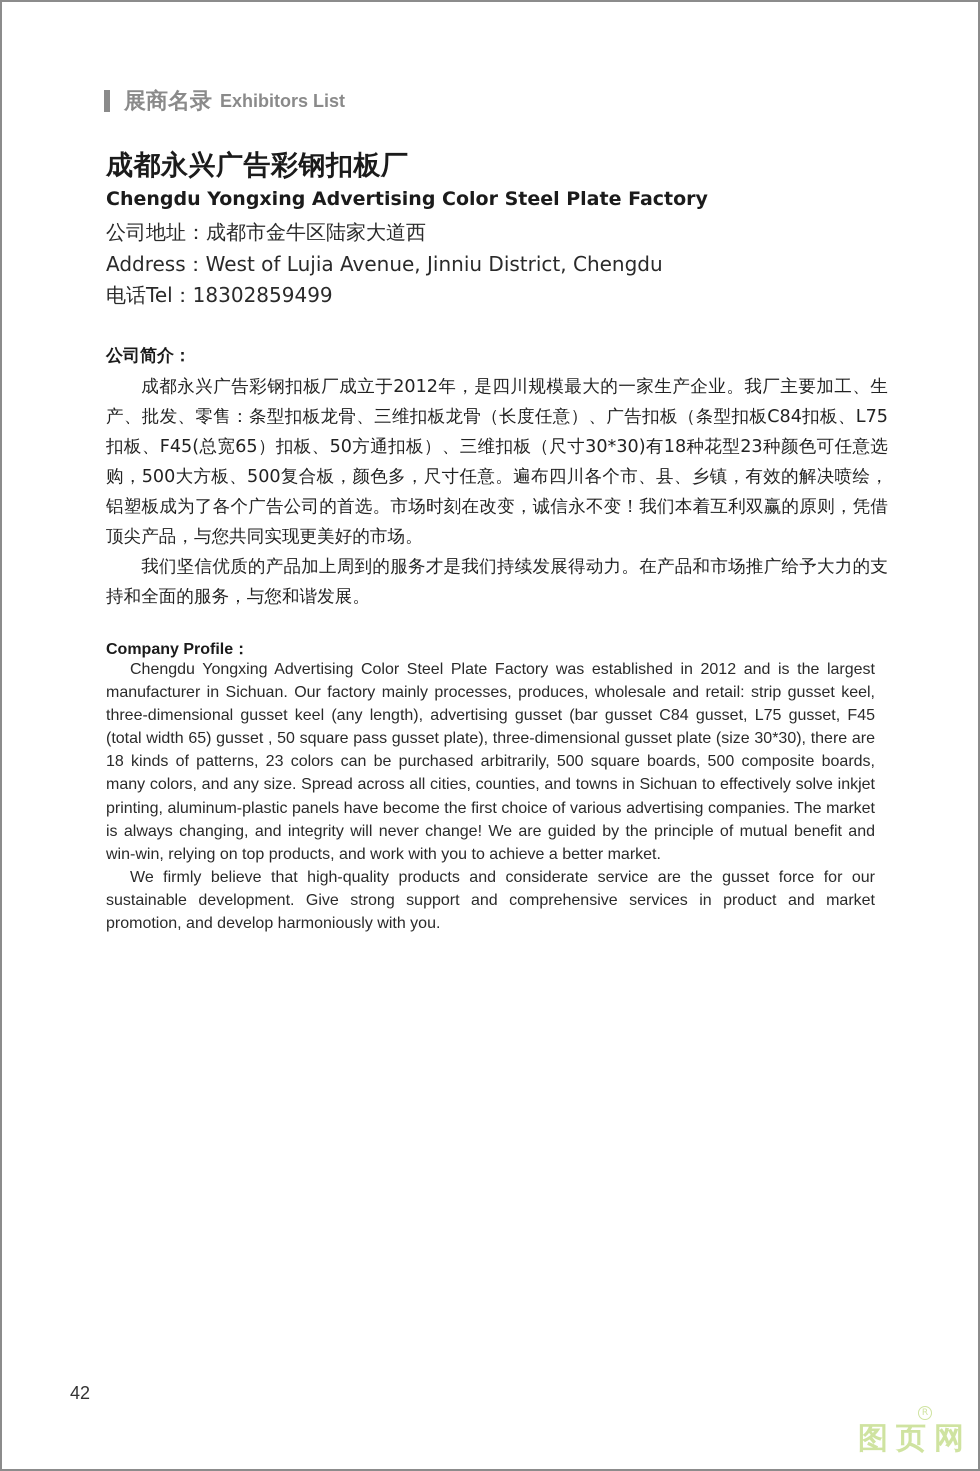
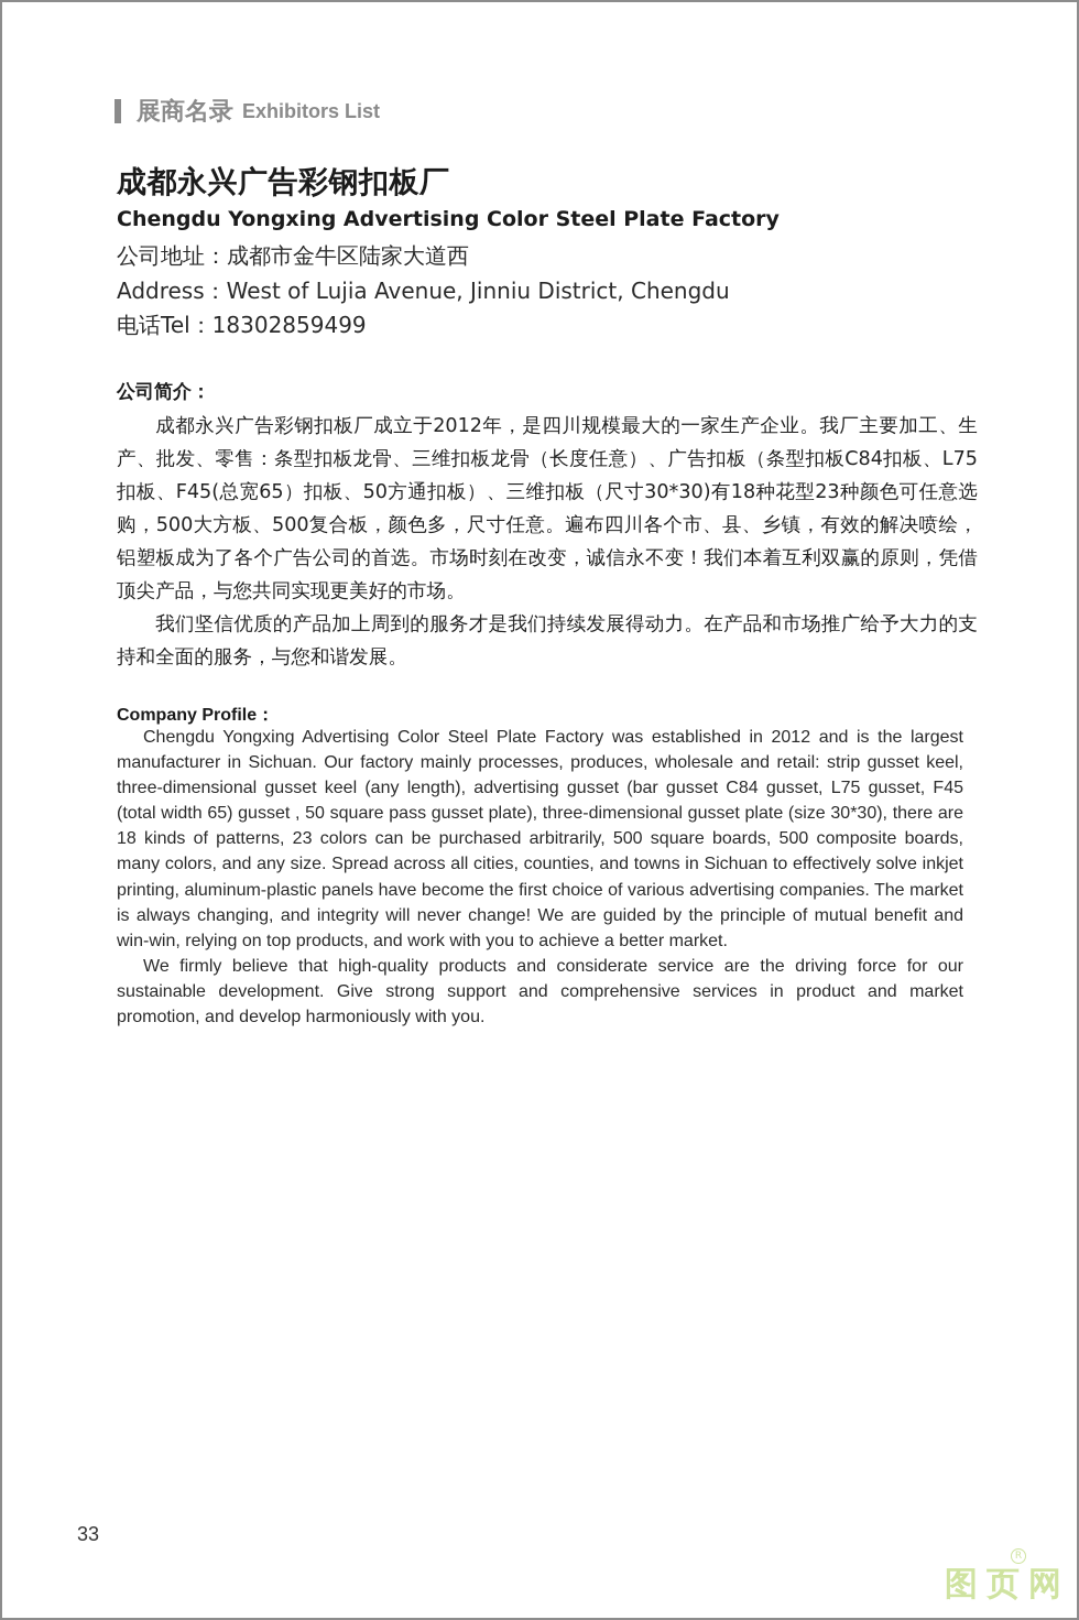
  展商名录
  Exhibitors List
  成都永兴广告彩钢扣板厂
  Chengdu Yongxing Advertising Color Steel Plate Factory
  公司地址：成都市金牛区陆家大道西
  Address：West of Lujia Avenue, Jinniu District, Chengdu
  电话Tel：18302859499
  公司简介：
  成都永兴广告彩钢扣板厂成立于2012年，是四川规模最大的一家生产企业。我厂主要加工、生产、批发、零售：条型扣板龙骨、三维扣板龙骨（长度任意）、广告扣板（条型扣板C84扣板、L75扣板、F45(总宽65）扣板、50方通扣板）、三维扣板（尺寸30*30)有18种花型23种颜色可任意选购，500大方板、500复合板，颜色多，尺寸任意。遍布四川各个市、县、乡镇，有效的解决喷绘，铝塑板成为了各个广告公司的首选。市场时刻在改变，诚信永不变！我们本着互利双赢的原则，凭借顶尖产品，与您共同实现更美好的市场。
  我们坚信优质的产品加上周到的服务才是我们持续发展得动力。在产品和市场推广给予大力的支持和全面的服务，与您和谐发展。
  Company Profile：
  Chengdu Yongxing Advertising Color Steel Plate Factory was established in 2012 and is the largest manufacturer in Sichuan. Our factory mainly processes, produces, wholesale and retail: strip gusset keel, three-dimensional gusset keel (any length), advertising gusset (bar gusset C84 gusset, L75 gusset, F45 (total width 65) gusset , 50 square pass gusset plate), three-dimensional gusset plate (size 30*30), there are 18 kinds of patterns, 23 colors can be purchased arbitrarily, 500 square boards, 500 composite boards, many colors, and any size. Spread across all cities, counties, and towns in Sichuan to effectively solve inkjet printing, aluminum-plastic panels have become the first choice of various advertising companies. The market is always changing, and integrity will never change! We are guided by the principle of mutual benefit and win-win, relying on top products, and work with you to achieve a better market.
- We firmly believe that high-quality products and considerate service are the gusset force for our sustainable development. Give strong support and comprehensive services in product and market promotion, and develop harmoniously with you.
+ We firmly believe that high-quality products and considerate service are the driving force for our sustainable development. Give strong support and comprehensive services in product and market promotion, and develop harmoniously with you.
- 42
+ 33
  图页网
  R
